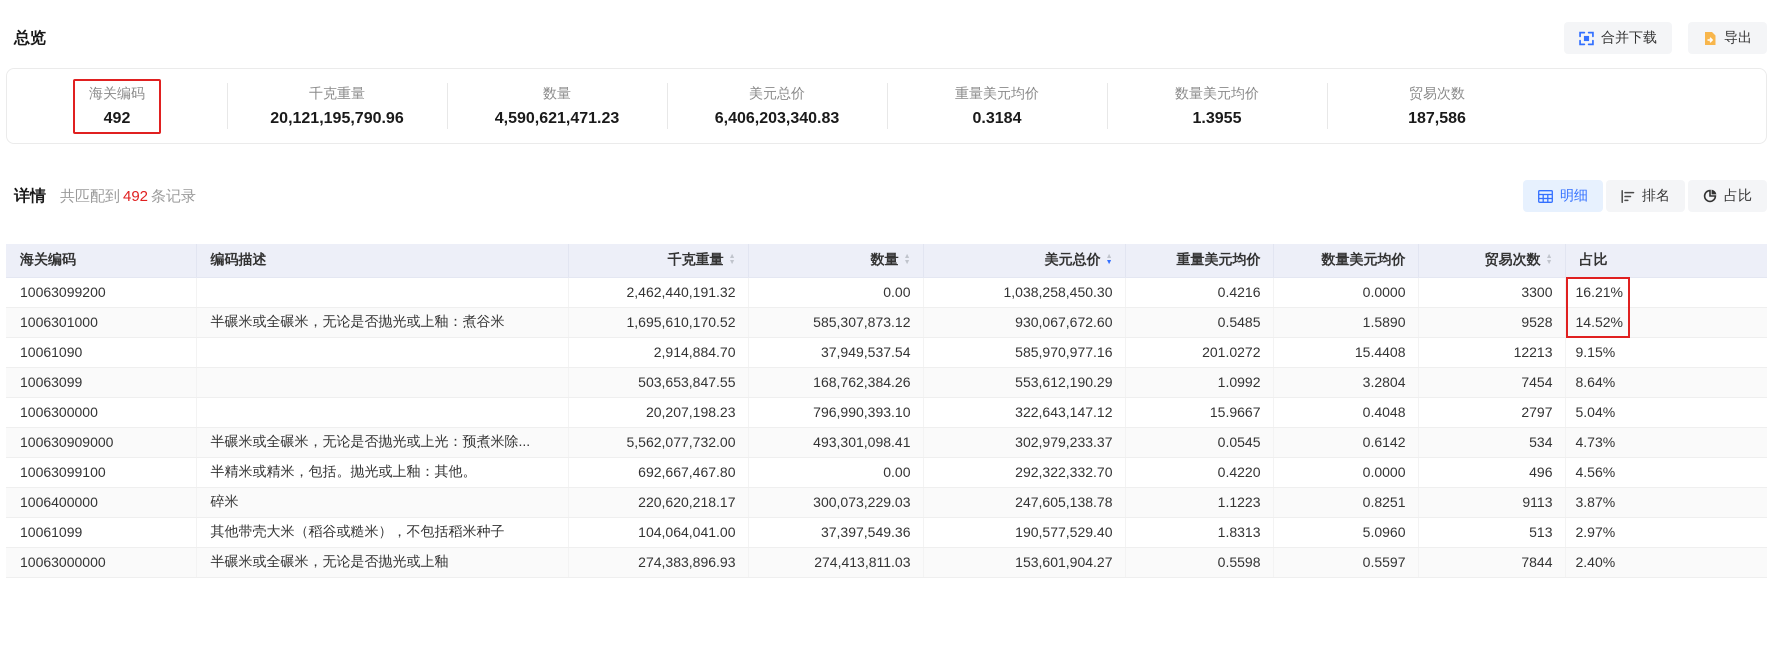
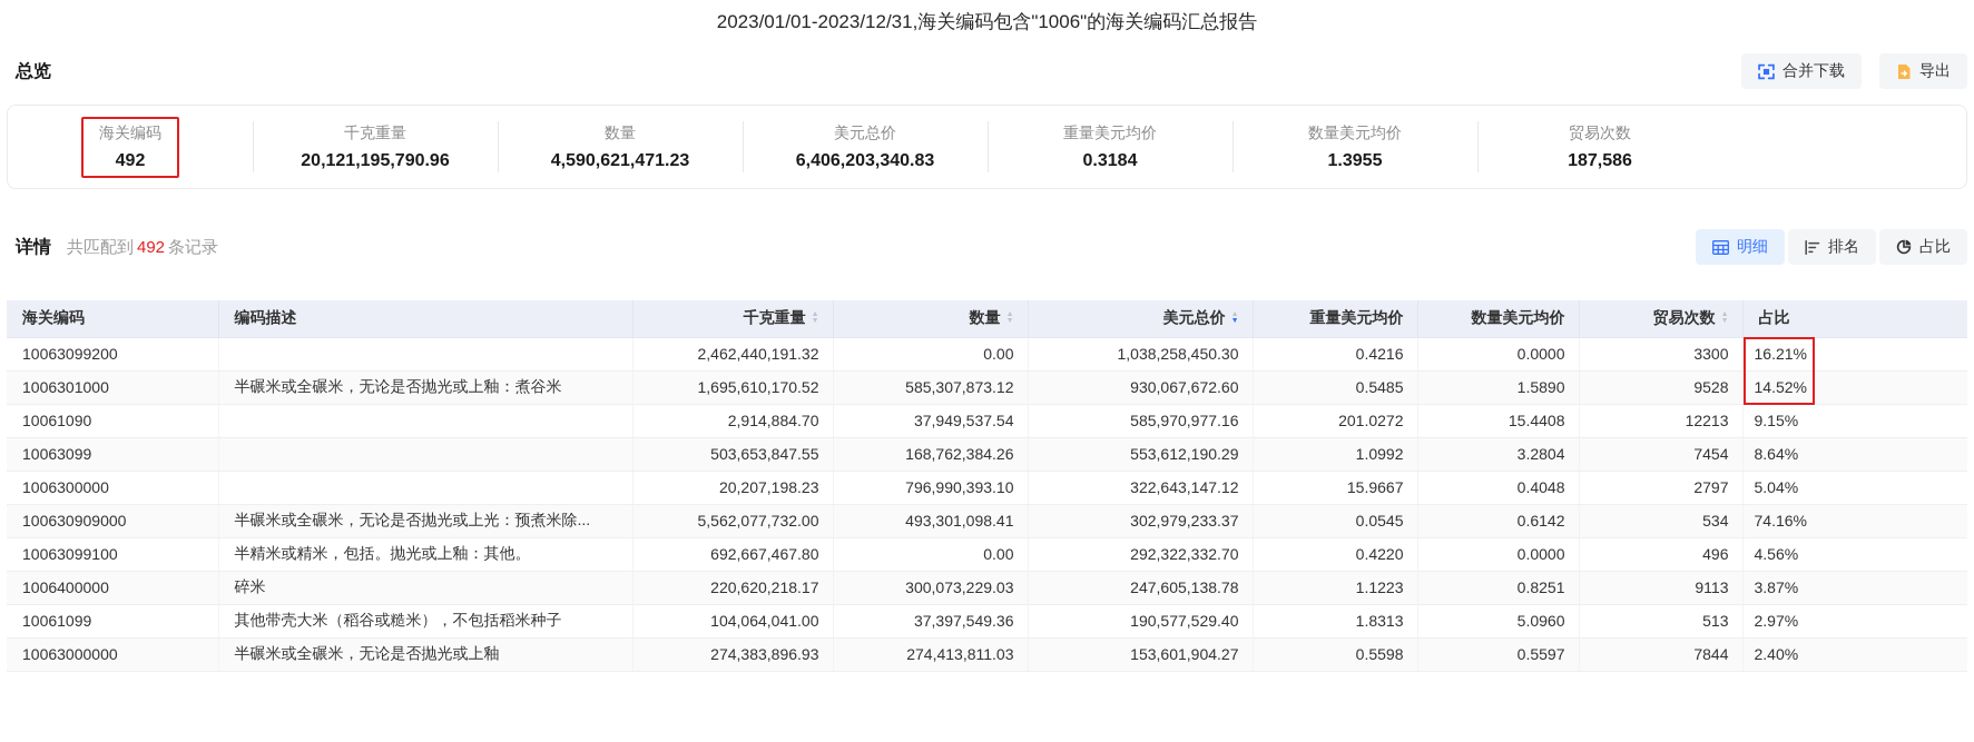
+ 2023/01/01-2023/12/31,海关编码包含"1006"的海关编码汇总报告
  总览
  合并下载
  导出
  海关编码
  492
  千克重量
  20,121,195,790.96
  数量
  4,590,621,471.23
  美元总价
  6,406,203,340.83
  重量美元均价
  0.3184
  数量美元均价
  1.3955
  贸易次数
  187,586
  详情
  共匹配到 492 条记录
  明细
  排名
  占比
  海关编码	编码描述	千克重量	数量	美元总价	重量美元均价	数量美元均价	贸易次数	占比
  10063099200		2,462,440,191.32	0.00	1,038,258,450.30	0.4216	0.0000	3300	16.21%
  1006301000	半碾米或全碾米，无论是否抛光或上釉：煮谷米	1,695,610,170.52	585,307,873.12	930,067,672.60	0.5485	1.5890	9528	14.52%
  10061090		2,914,884.70	37,949,537.54	585,970,977.16	201.0272	15.4408	12213	9.15%
  10063099		503,653,847.55	168,762,384.26	553,612,190.29	1.0992	3.2804	7454	8.64%
  1006300000		20,207,198.23	796,990,393.10	322,643,147.12	15.9667	0.4048	2797	5.04%
- 100630909000	半碾米或全碾米，无论是否抛光或上光：预煮米除...	5,562,077,732.00	493,301,098.41	302,979,233.37	0.0545	0.6142	534	4.73%
+ 100630909000	半碾米或全碾米，无论是否抛光或上光：预煮米除...	5,562,077,732.00	493,301,098.41	302,979,233.37	0.0545	0.6142	534	74.16%
  10063099100	半精米或精米，包括。抛光或上釉：其他。	692,667,467.80	0.00	292,322,332.70	0.4220	0.0000	496	4.56%
  1006400000	碎米	220,620,218.17	300,073,229.03	247,605,138.78	1.1223	0.8251	9113	3.87%
  10061099	其他带壳大米（稻谷或糙米），不包括稻米种子	104,064,041.00	37,397,549.36	190,577,529.40	1.8313	5.0960	513	2.97%
  10063000000	半碾米或全碾米，无论是否抛光或上釉	274,383,896.93	274,413,811.03	153,601,904.27	0.5598	0.5597	7844	2.40%
